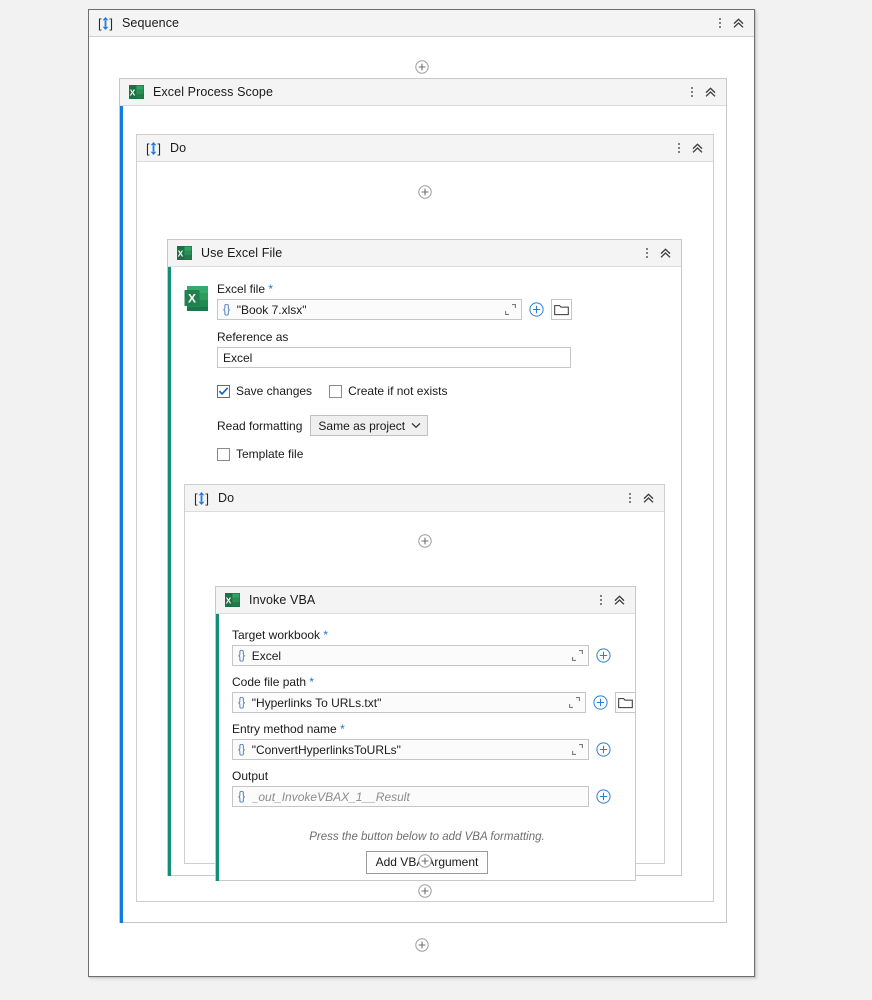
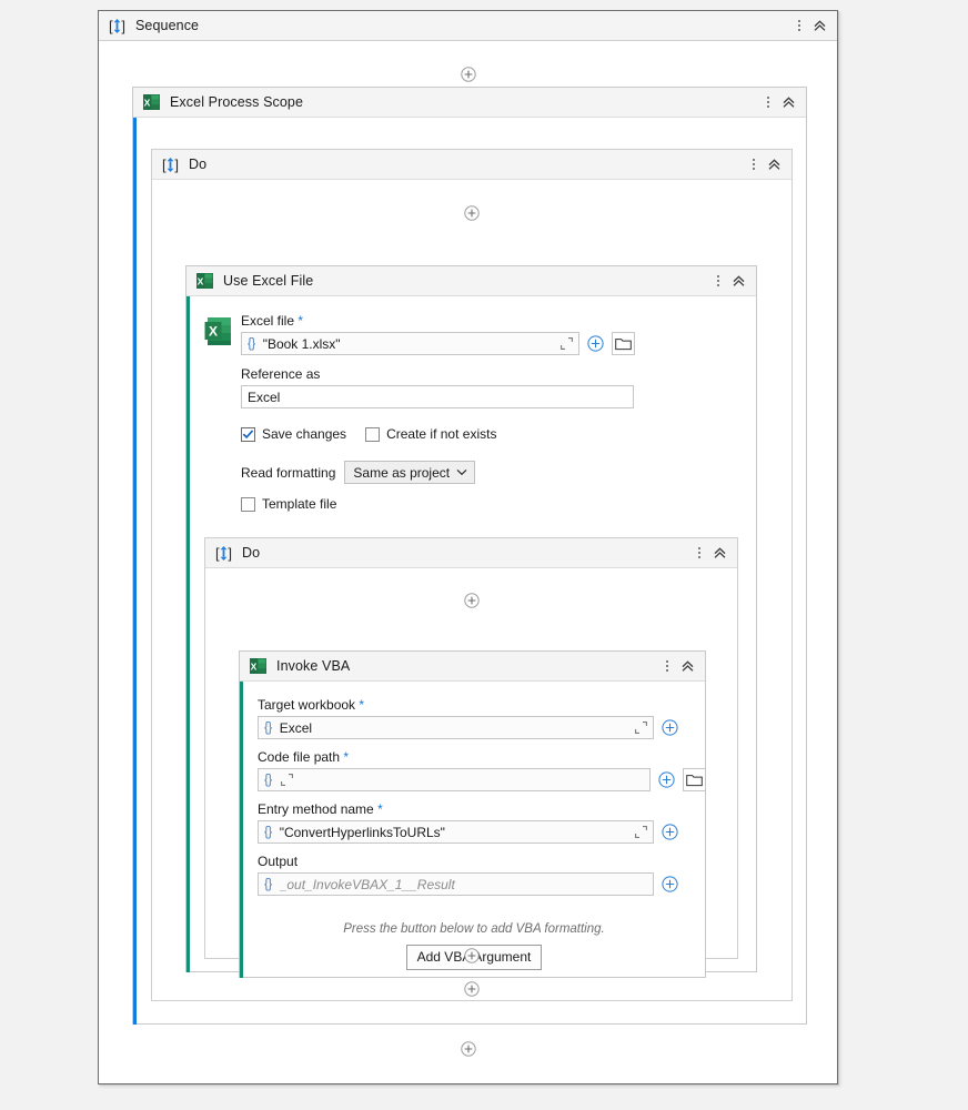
  [
  ]
  Sequence
  X
  Excel Process Scope
  [
  ]
  Do
  X
  Use Excel File
  X
  Excel file *
  {}
- "Book 7.xlsx"
+ "Book 1.xlsx"
  Reference as
  Excel
  Save changes
  Create if not exists
  Read formatting
  Same as project
  Template file
  [
  ]
  Do
  X
  Invoke VBA
  Target workbook *
  {}
  Excel
  Code file path *
  {}
- "Hyperlinks To URLs.txt"
  Entry method name *
  {}
  "ConvertHyperlinksToURLs"
  Output
  {}
  _out_InvokeVBAX_1__Result
  Press the button below to add VBA formatting.
  Add VBrgument
